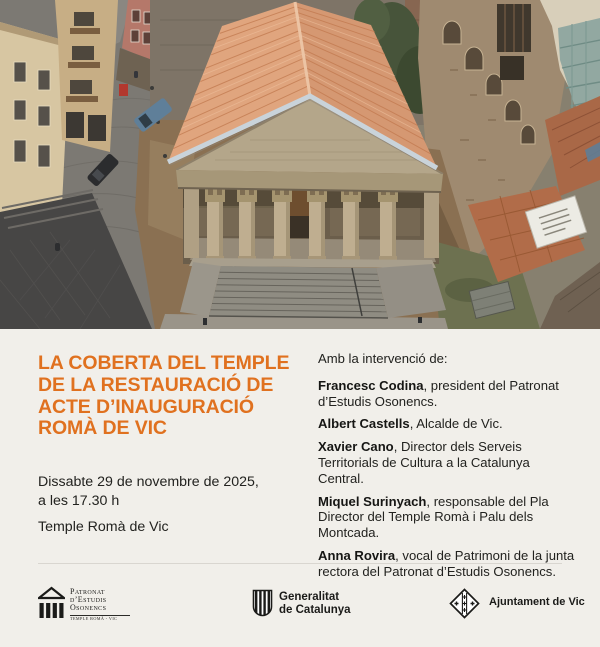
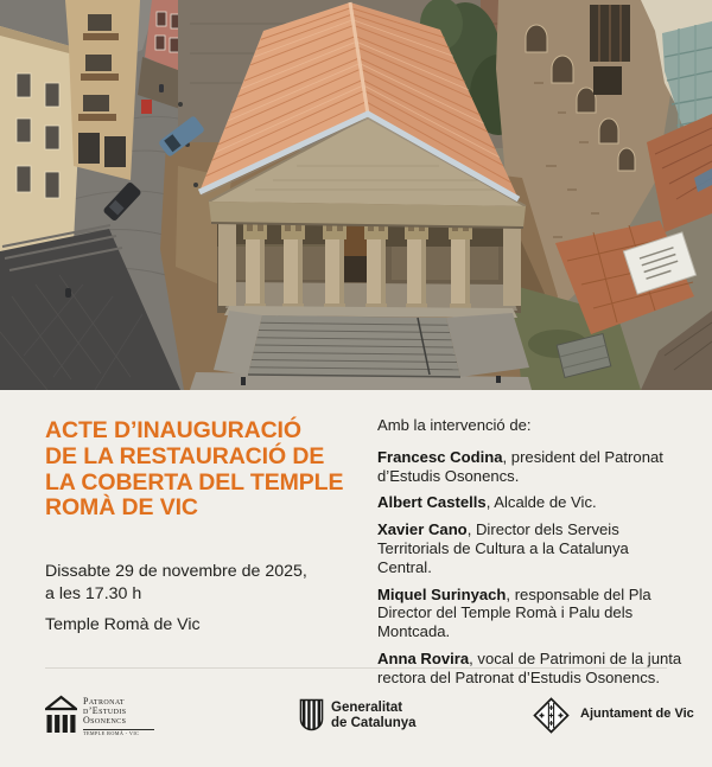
- LA COBERTA DEL TEMPLE
+ ACTE D’INAUGURACIÓ
  DE LA RESTAURACIÓ DE
- ACTE D’INAUGURACIÓ
+ LA COBERTA DEL TEMPLE
  ROMÀ DE VIC
  Dissabte 29 de novembre de 2025,
  a les 17.30 h
  Temple Romà de Vic
  Amb la intervenció de:
  Francesc Codina, president del Patronat d’Estudis Osonencs.
  Albert Castells, Alcalde de Vic.
  Xavier Cano, Director dels Serveis Territorials de Cultura a la Catalunya Central.
  Miquel Surinyach, responsable del Pla Director del Temple Romà i Palu dels Montcada.
  Anna Rovira, vocal de Patrimoni de la junta rectora del Patronat d’Estudis Osonencs.
  Patronat
  d’Estudis
  Osonencs
  Generalitat
  de Catalunya
  Ajuntament de Vic
